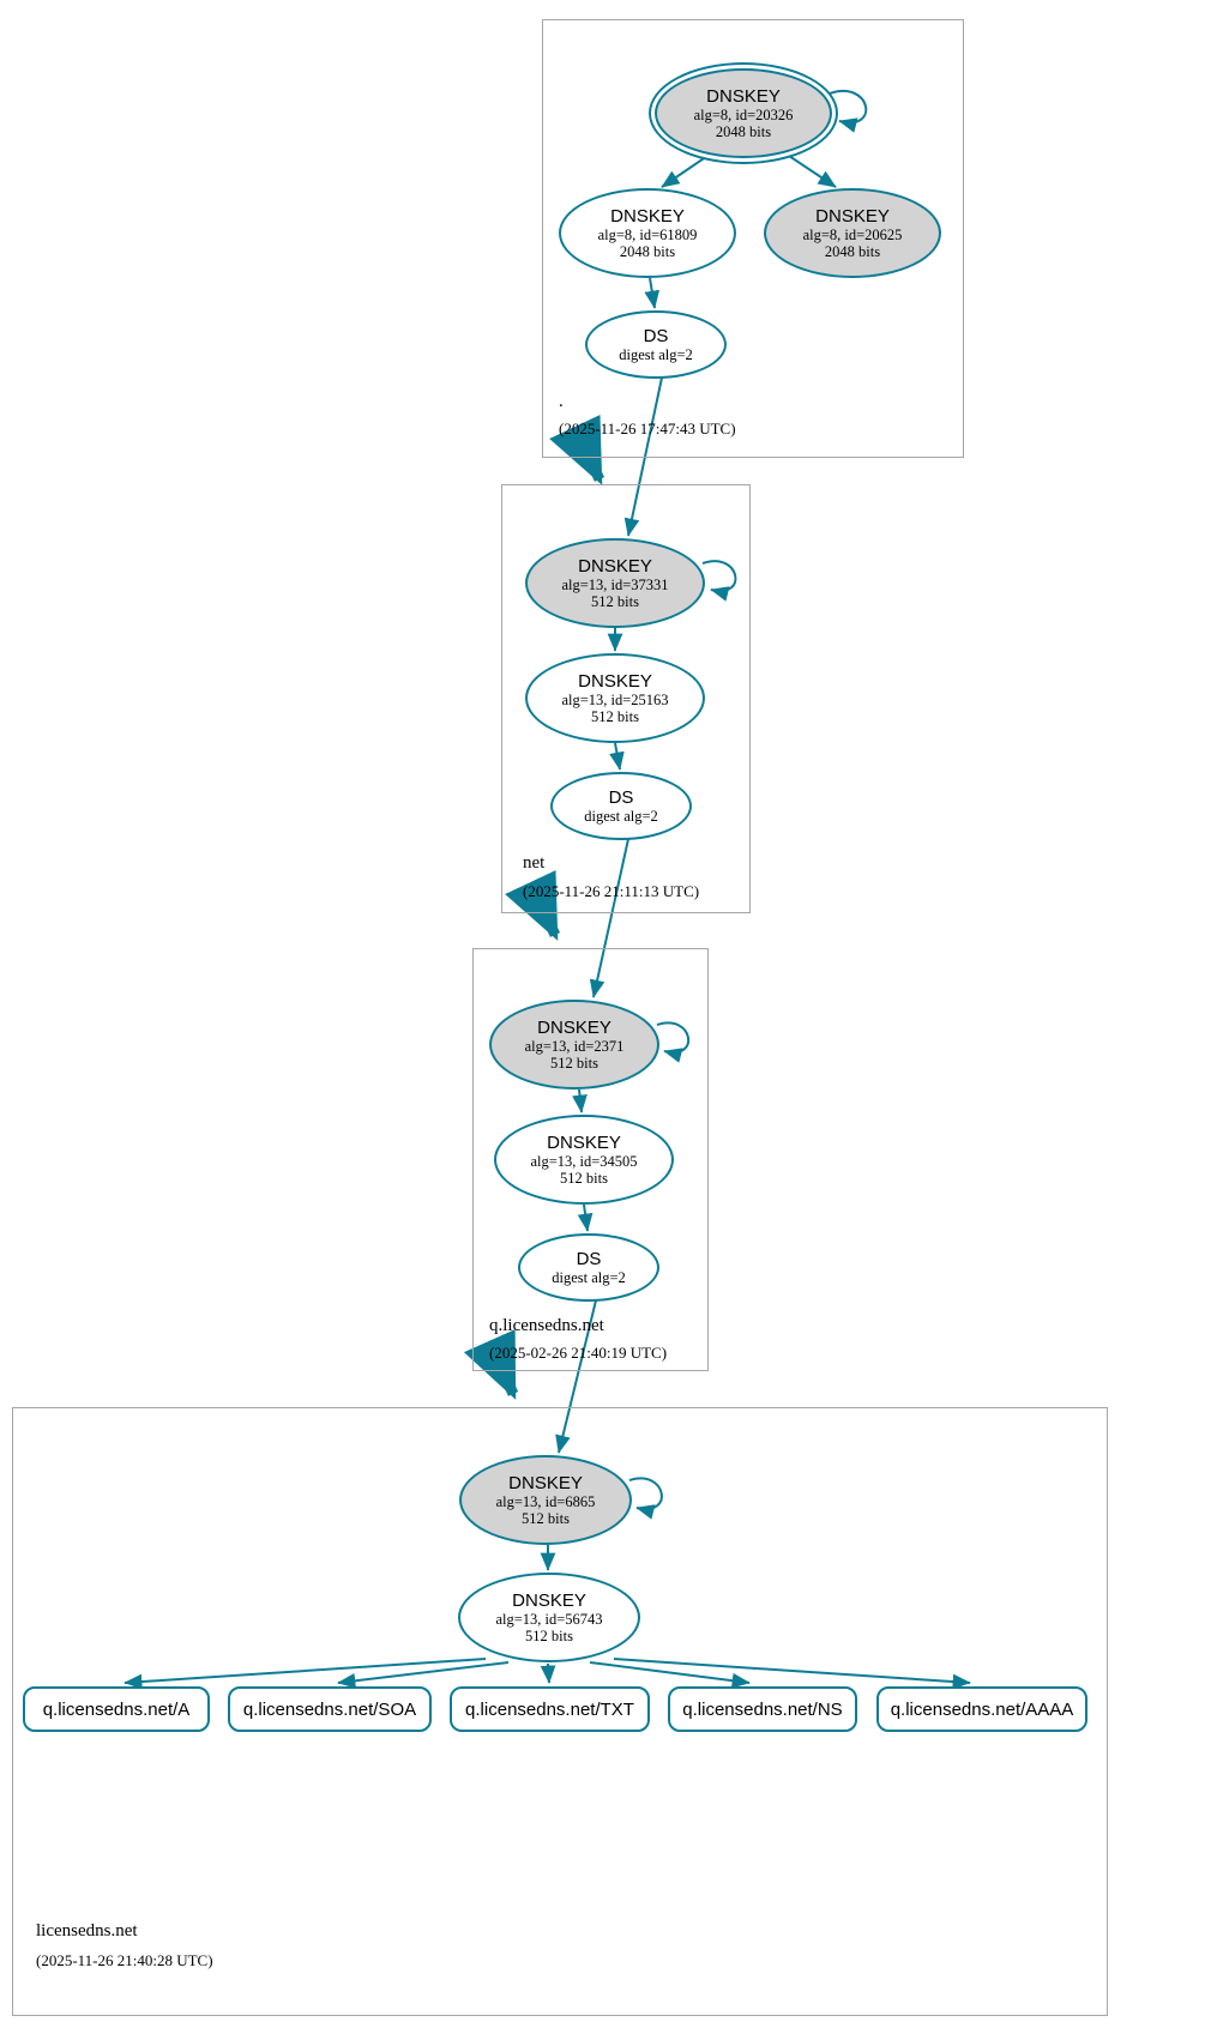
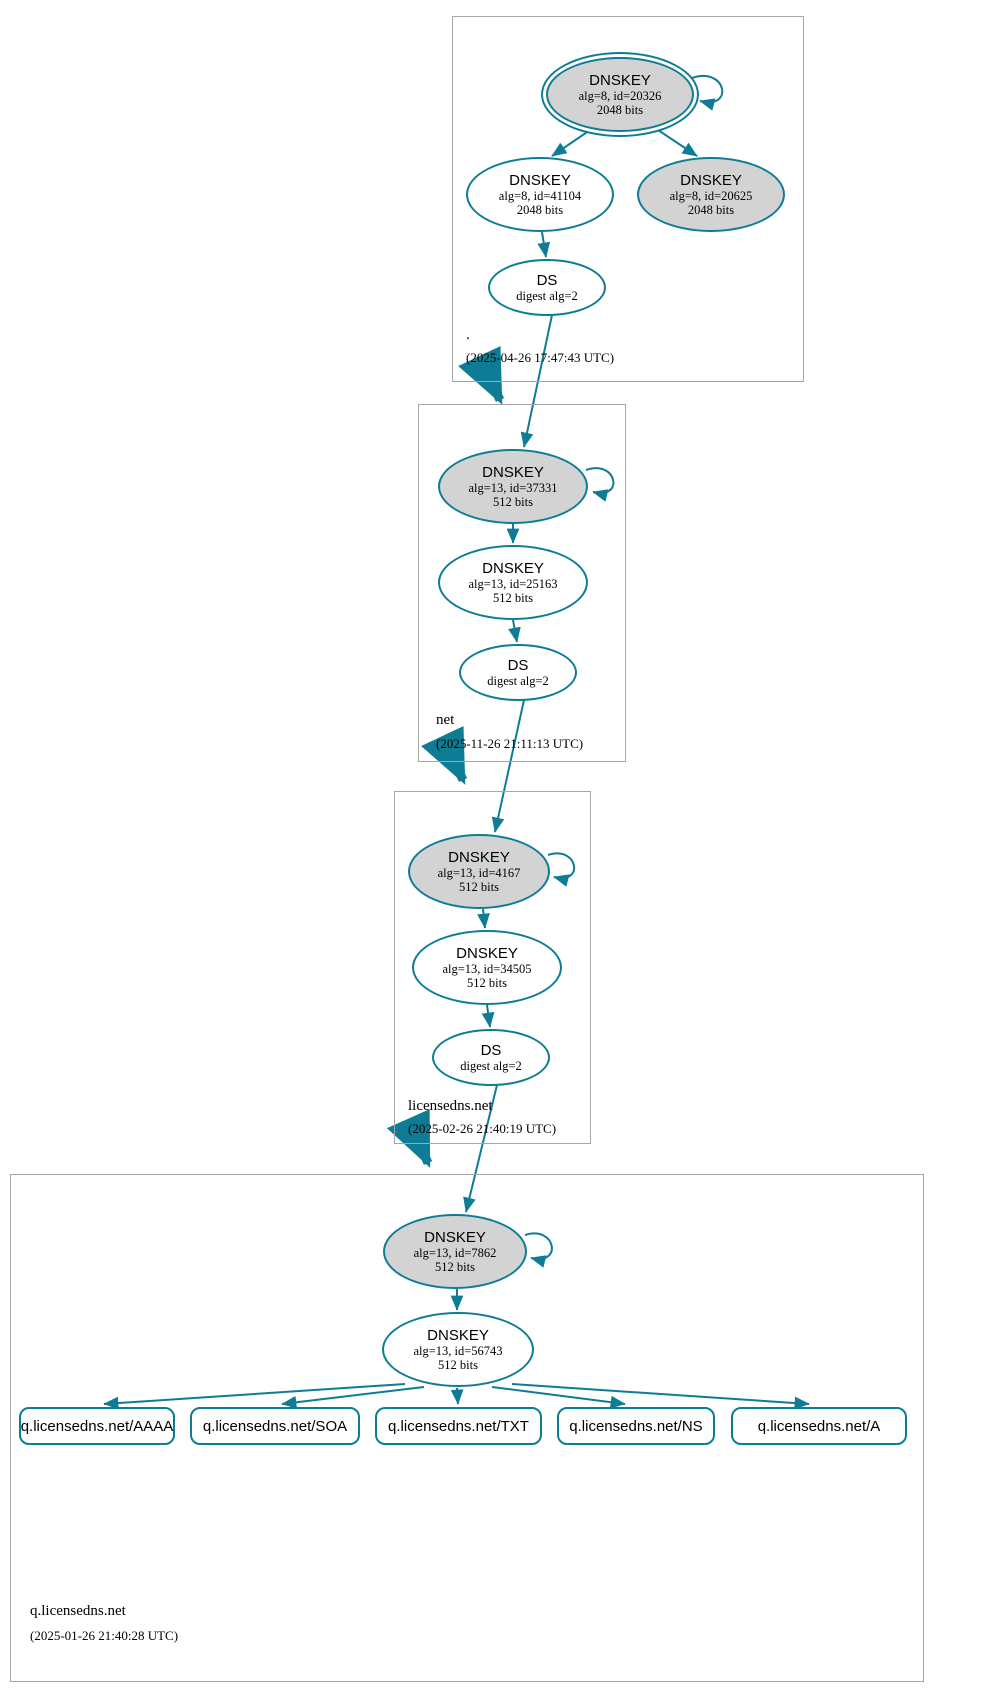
  .
- (2025-11-26 17:47:43 UTC)
+ (2025-04-26 17:47:43 UTC)
  net
  (2025-11-26 21:11:13 UTC)
- q.licensedns.net
+ licensedns.net
  (2025-02-26 21:40:19 UTC)
- licensedns.net
+ q.licensedns.net
- (2025-11-26 21:40:28 UTC)
+ (2025-01-26 21:40:28 UTC)
  DNSKEY
  alg=8, id=20326
  2048 bits
  DNSKEY
- alg=8, id=61809
+ alg=8, id=41104
  2048 bits
  DNSKEY
  alg=8, id=20625
  2048 bits
  DS
  digest alg=2
  DNSKEY
  alg=13, id=37331
  512 bits
  DNSKEY
  alg=13, id=25163
  512 bits
  DS
  digest alg=2
  DNSKEY
- alg=13, id=2371
+ alg=13, id=4167
  512 bits
  DNSKEY
  alg=13, id=34505
  512 bits
  DS
  digest alg=2
  DNSKEY
- alg=13, id=6865
+ alg=13, id=7862
  512 bits
  DNSKEY
  alg=13, id=56743
  512 bits
- q.licensedns.net/A
+ q.licensedns.net/AAAA
  q.licensedns.net/SOA
  q.licensedns.net/TXT
  q.licensedns.net/NS
- q.licensedns.net/AAAA
+ q.licensedns.net/A
